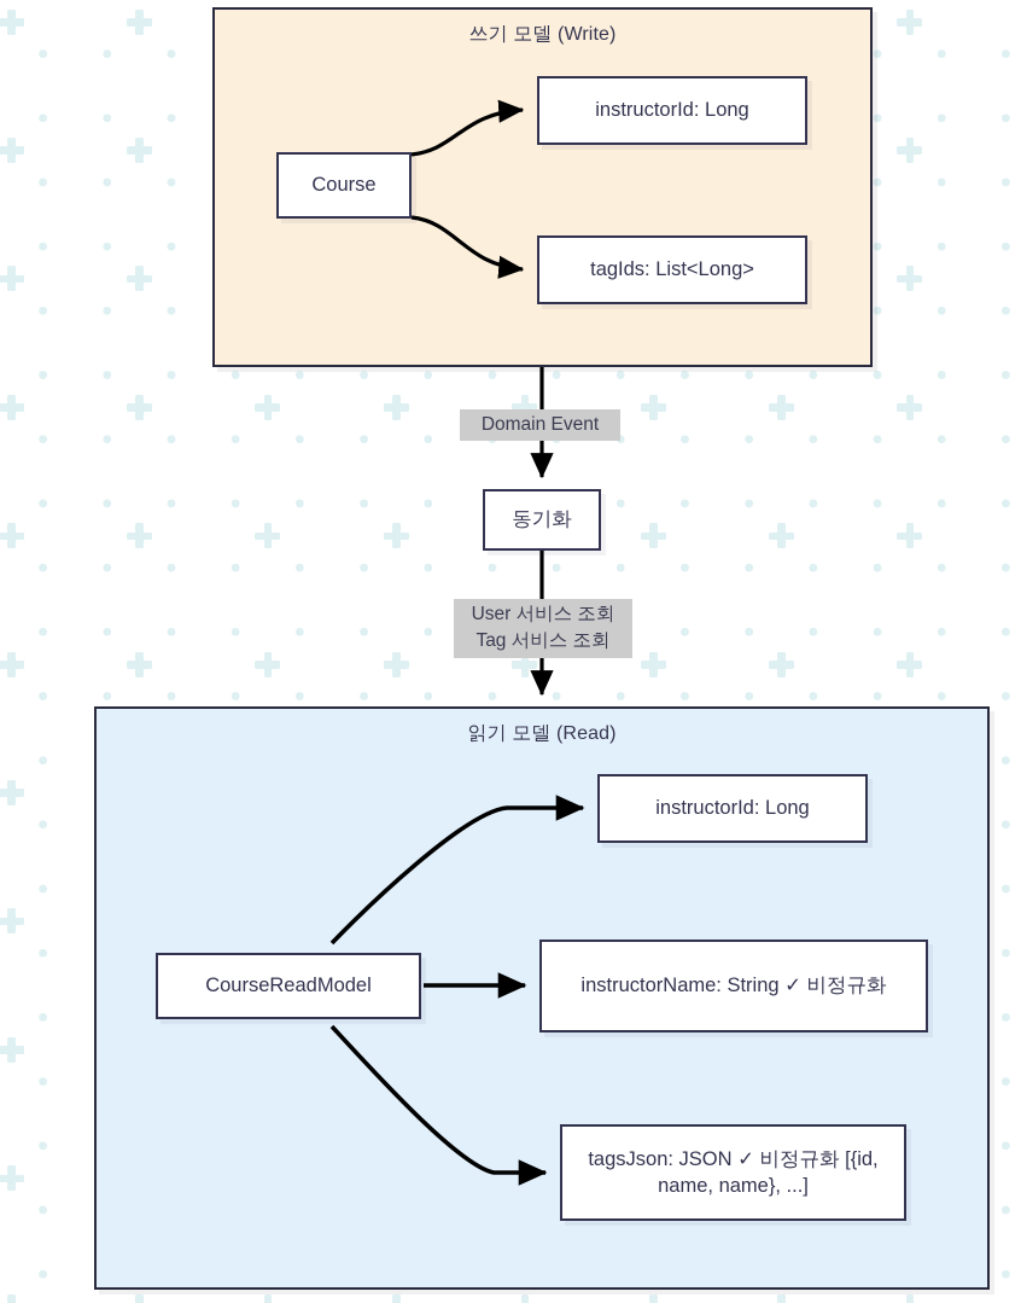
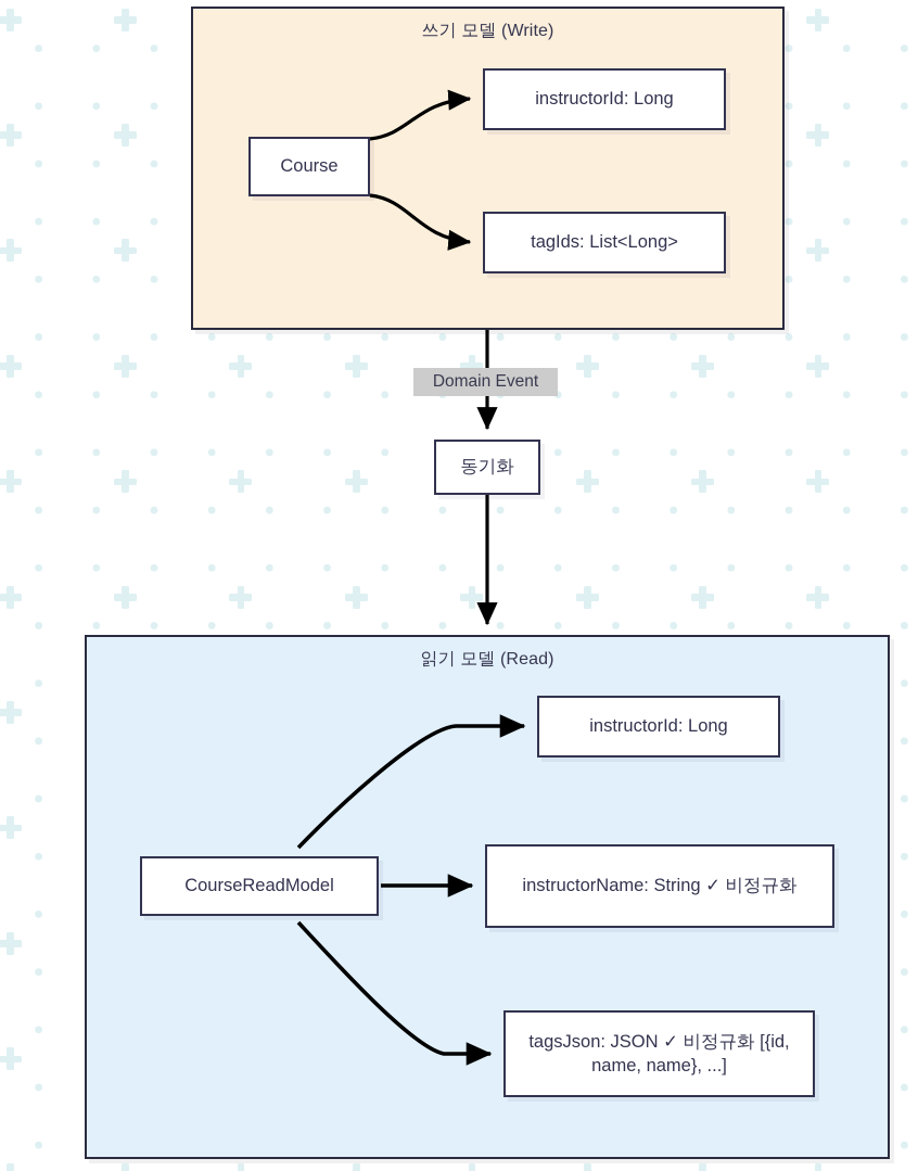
  쓰기 모델 (Write)
  읽기 모델 (Read)
  Course
  instructorId: Long
  tagIds: List<Long>
  Domain Event
  동기화
- User 서비스 조회
- Tag 서비스 조회
  CourseReadModel
  instructorId: Long
  instructorName: String ✓ 비정규화
  tagsJson: JSON ✓ 비정규화 [{id, name, name}, ...]
